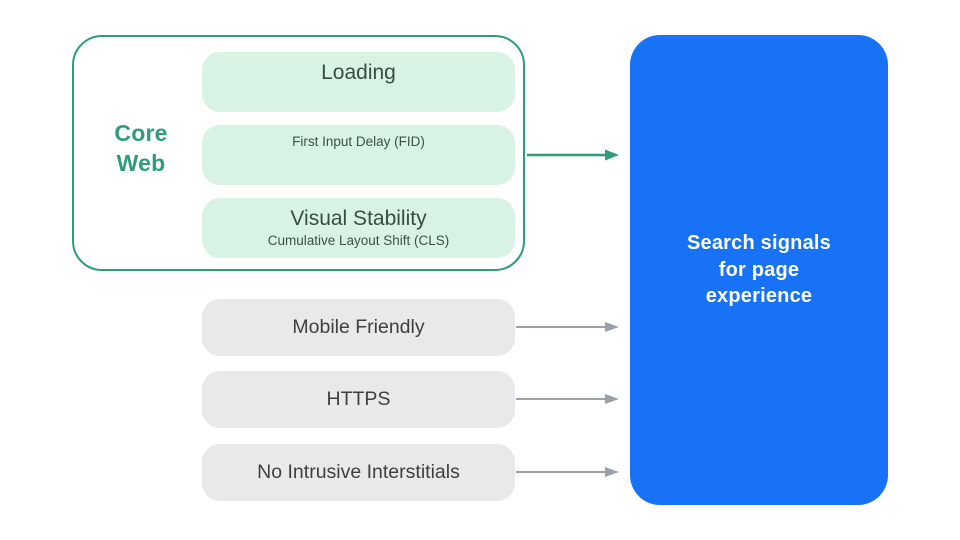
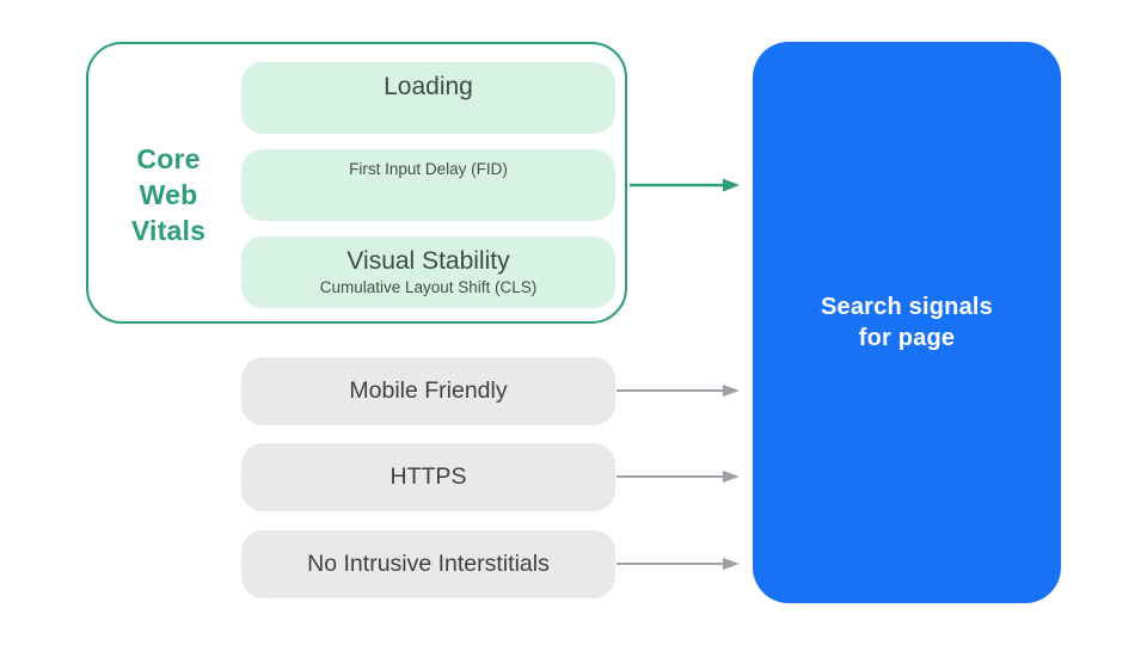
  Core
  Web
+ Vitals
  Loading
  First Input Delay (FID)
  Visual Stability
  Cumulative Layout Shift (CLS)
  Mobile Friendly
  HTTPS
  No Intrusive Interstitials
  Search signals
  for page
- experience
